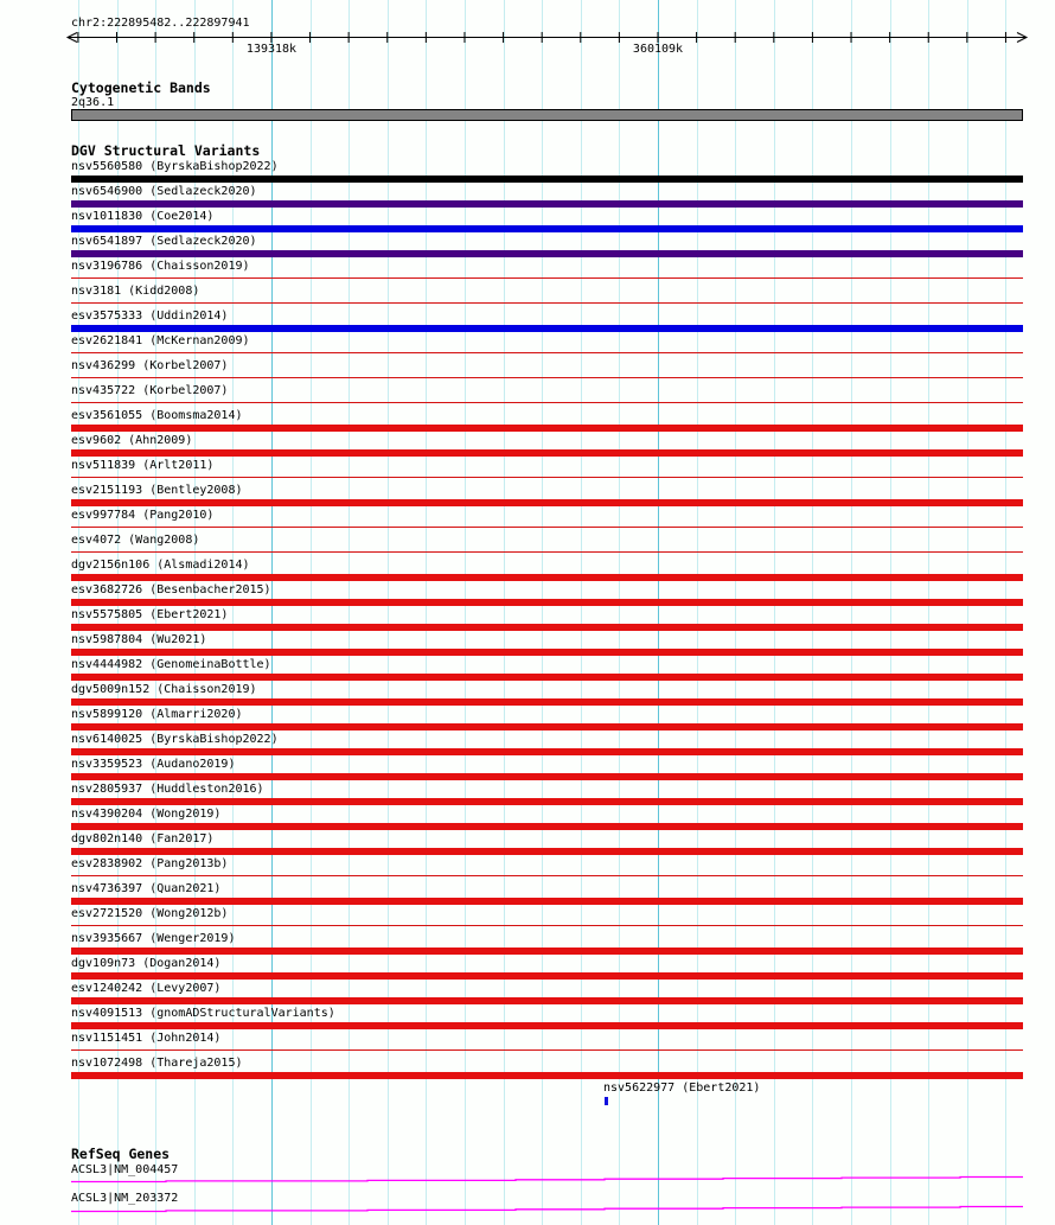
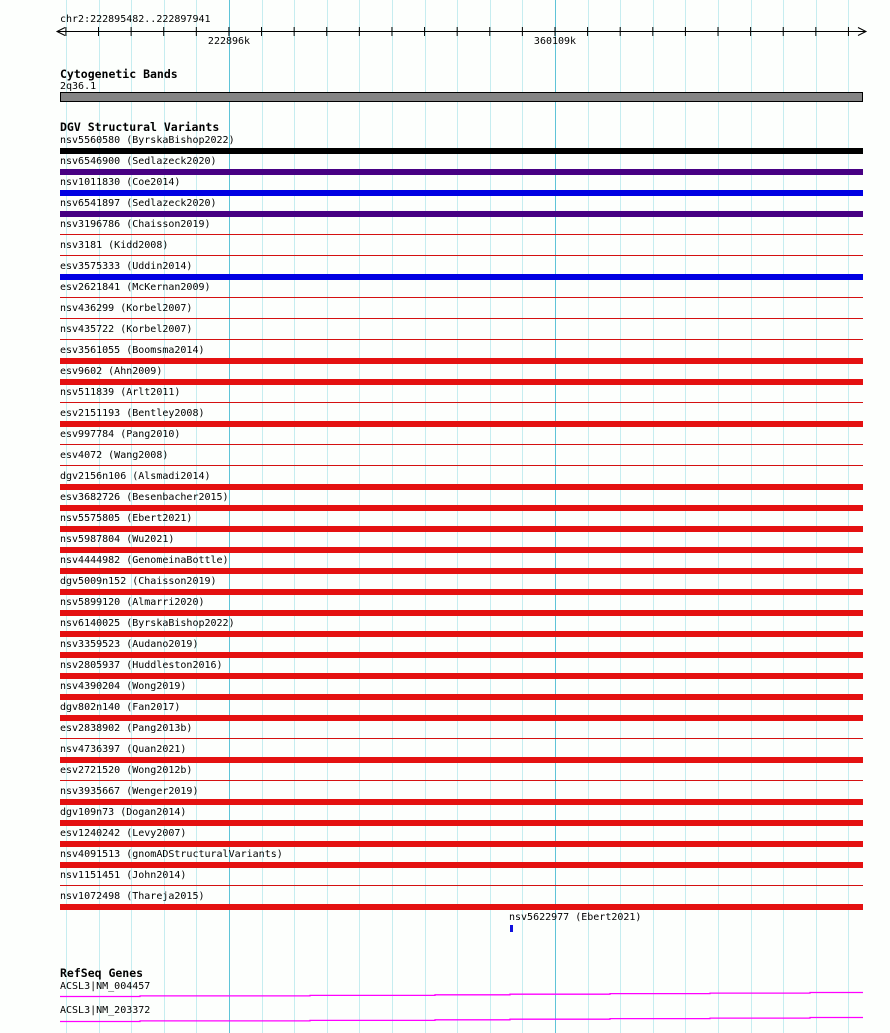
  chr2:222895482..222897941
- 139318k
+ 222896k
  360109k
  Cytogenetic Bands
  2q36.1
  DGV Structural Variants
  nsv5560580 (ByrskaBishop2022)
  nsv6546900 (Sedlazeck2020)
  nsv1011830 (Coe2014)
  nsv6541897 (Sedlazeck2020)
  nsv3196786 (Chaisson2019)
  nsv3181 (Kidd2008)
  esv3575333 (Uddin2014)
  esv2621841 (McKernan2009)
  nsv436299 (Korbel2007)
  nsv435722 (Korbel2007)
  esv3561055 (Boomsma2014)
  esv9602 (Ahn2009)
  nsv511839 (Arlt2011)
  esv2151193 (Bentley2008)
  esv997784 (Pang2010)
  esv4072 (Wang2008)
  dgv2156n106 (Alsmadi2014)
  esv3682726 (Besenbacher2015)
  nsv5575805 (Ebert2021)
  nsv5987804 (Wu2021)
  nsv4444982 (GenomeinaBottle)
  dgv5009n152 (Chaisson2019)
  nsv5899120 (Almarri2020)
  nsv6140025 (ByrskaBishop2022)
  nsv3359523 (Audano2019)
  nsv2805937 (Huddleston2016)
  nsv4390204 (Wong2019)
  dgv802n140 (Fan2017)
  esv2838902 (Pang2013b)
  nsv4736397 (Quan2021)
  esv2721520 (Wong2012b)
  nsv3935667 (Wenger2019)
  dgv109n73 (Dogan2014)
  esv1240242 (Levy2007)
  nsv4091513 (gnomADStructuralVariants)
  nsv1151451 (John2014)
  nsv1072498 (Thareja2015)
  nsv5622977 (Ebert2021)
  RefSeq Genes
  ACSL3|NM_004457
  ACSL3|NM_203372
